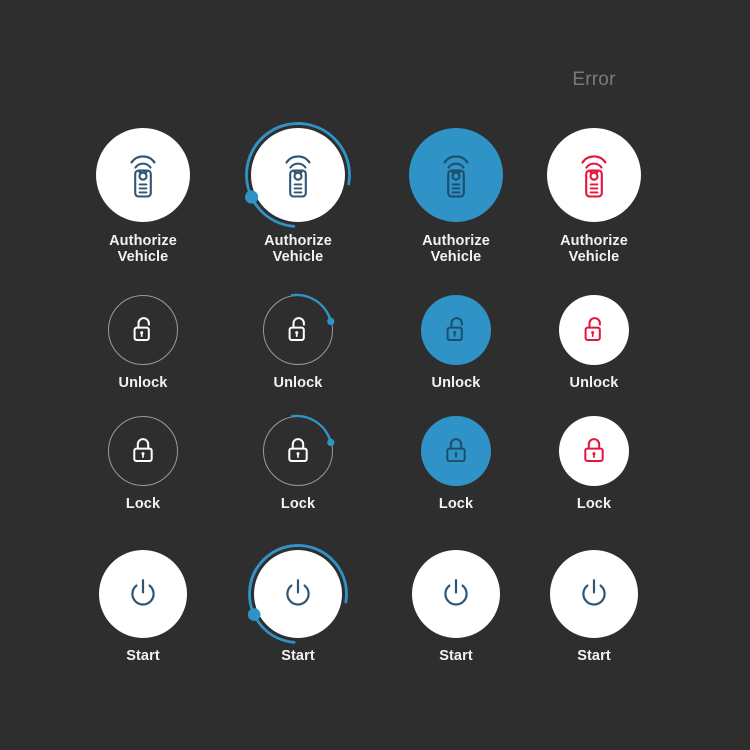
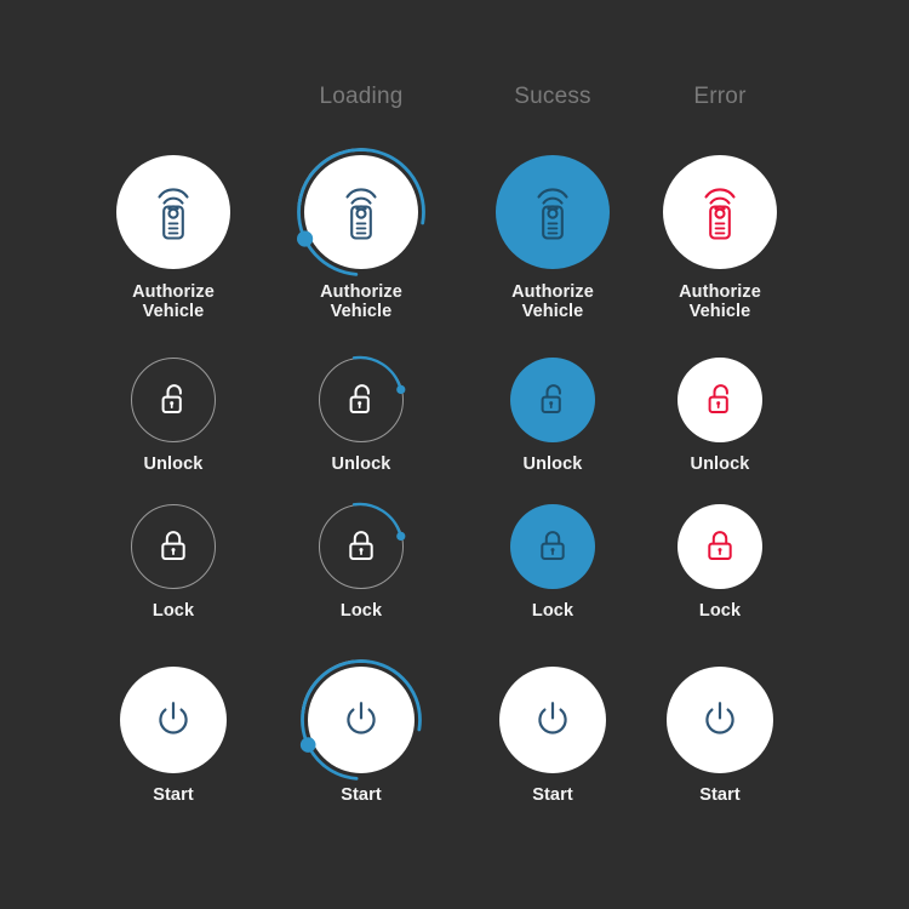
+ Loading
+ Sucess
  Error
  Authorize
  Vehicle
  Authorize
  Vehicle
  Authorize
  Vehicle
  Authorize
  Vehicle
  Unlock
  Unlock
  Unlock
  Unlock
  Lock
  Lock
  Lock
  Lock
  Start
  Start
  Start
  Start
